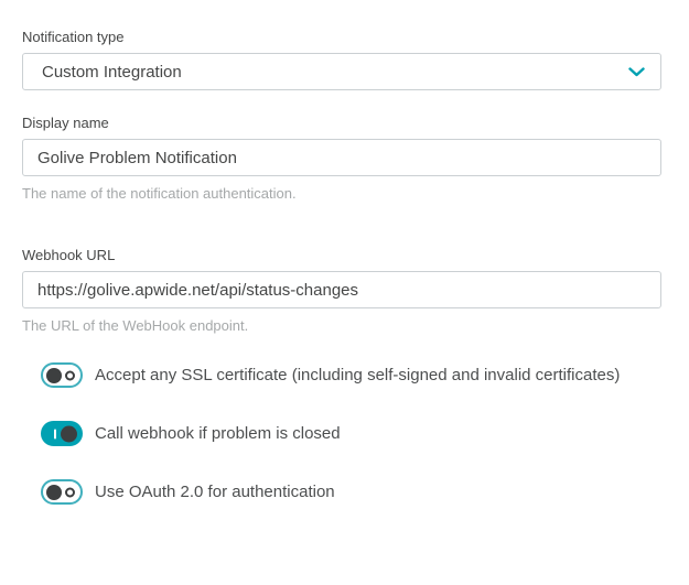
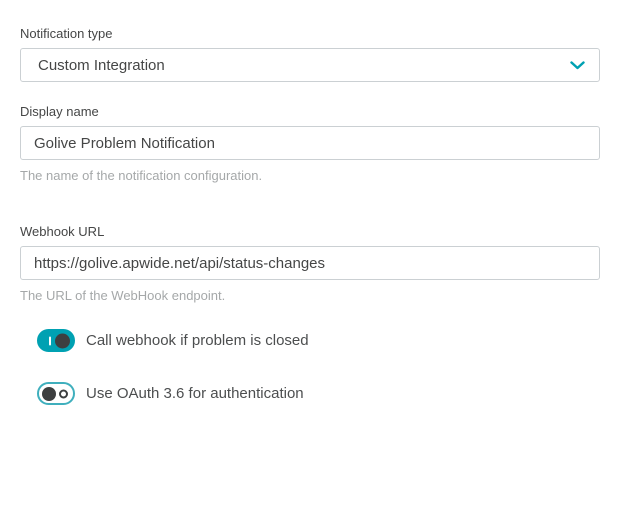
  Notification type
  Custom Integration
  Display name
  Golive Problem Notification
- The name of the notification authentication.
+ The name of the notification configuration.
  Webhook URL
  https://golive.apwide.net/api/status-changes
  The URL of the WebHook endpoint.
- Accept any SSL certificate (including self-signed and invalid certificates)
  Call webhook if problem is closed
- Use OAuth 2.0 for authentication
+ Use OAuth 3.6 for authentication
